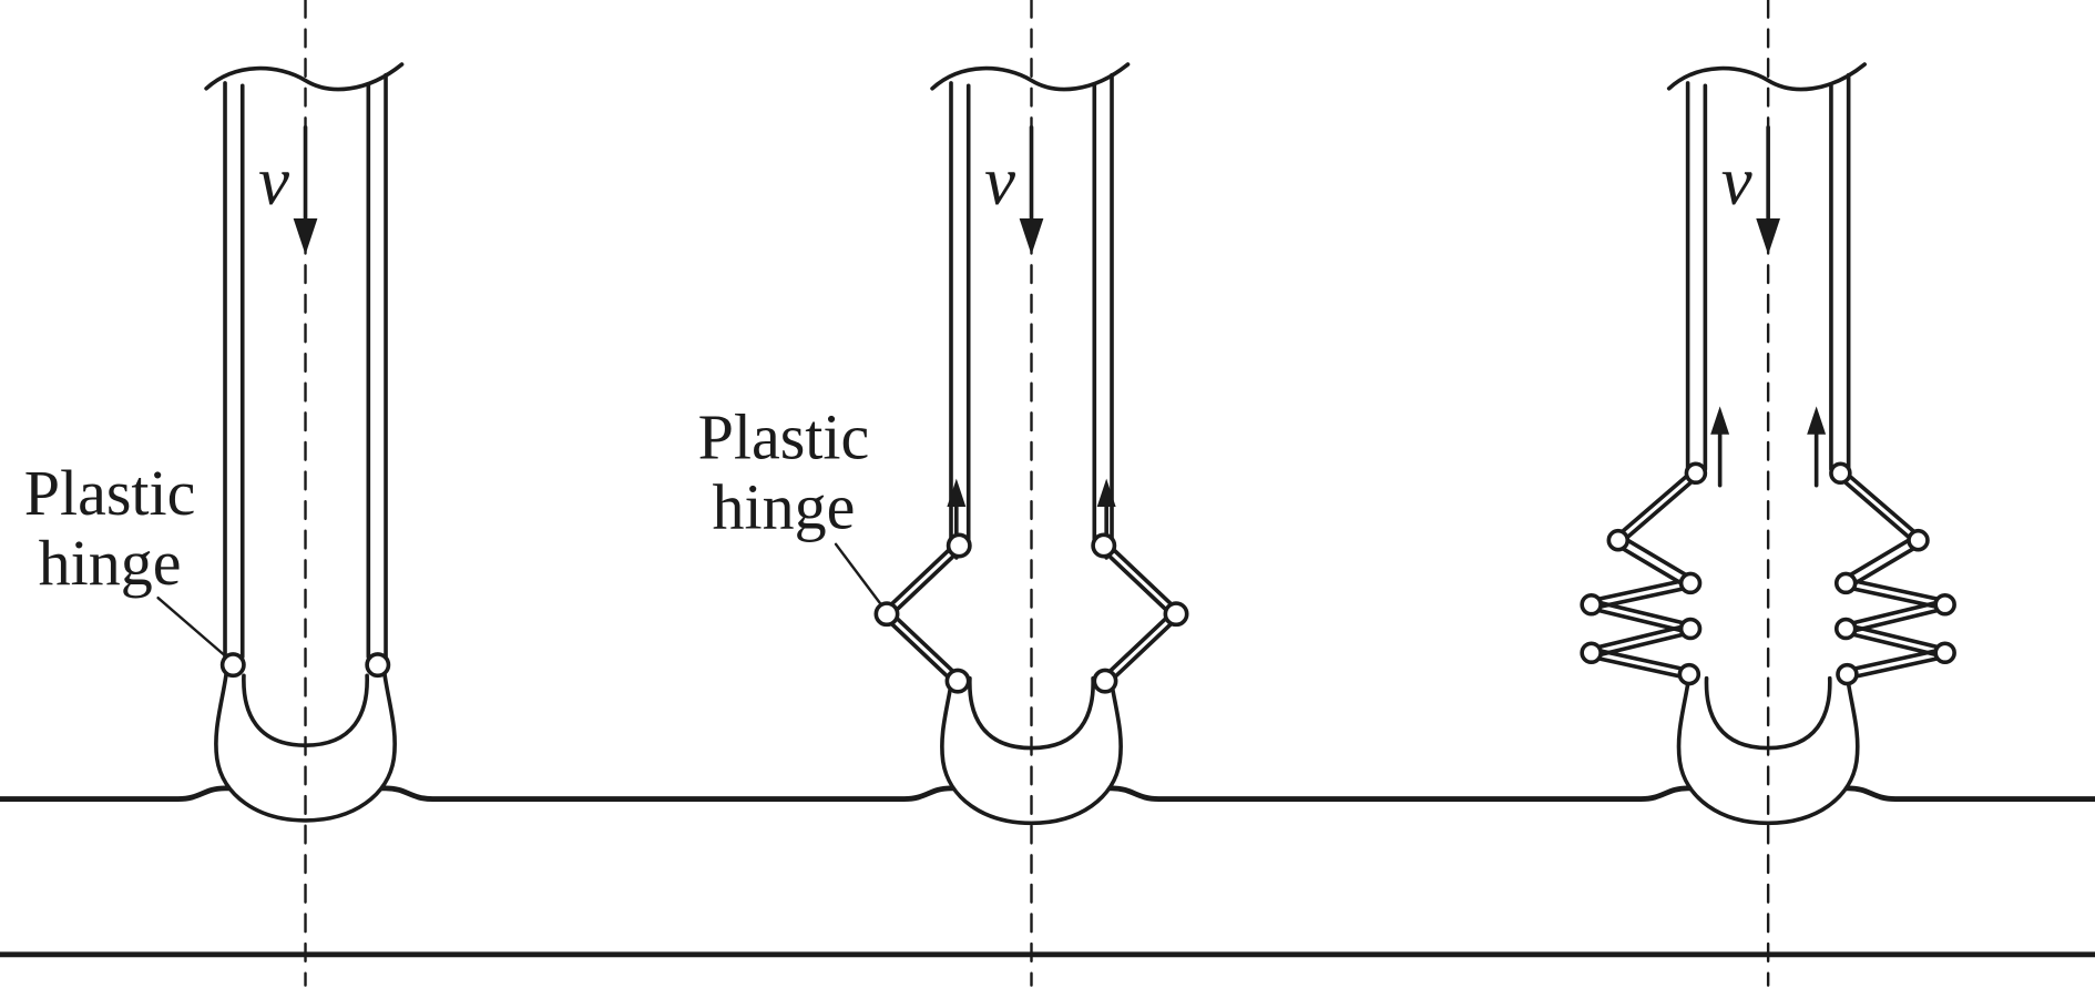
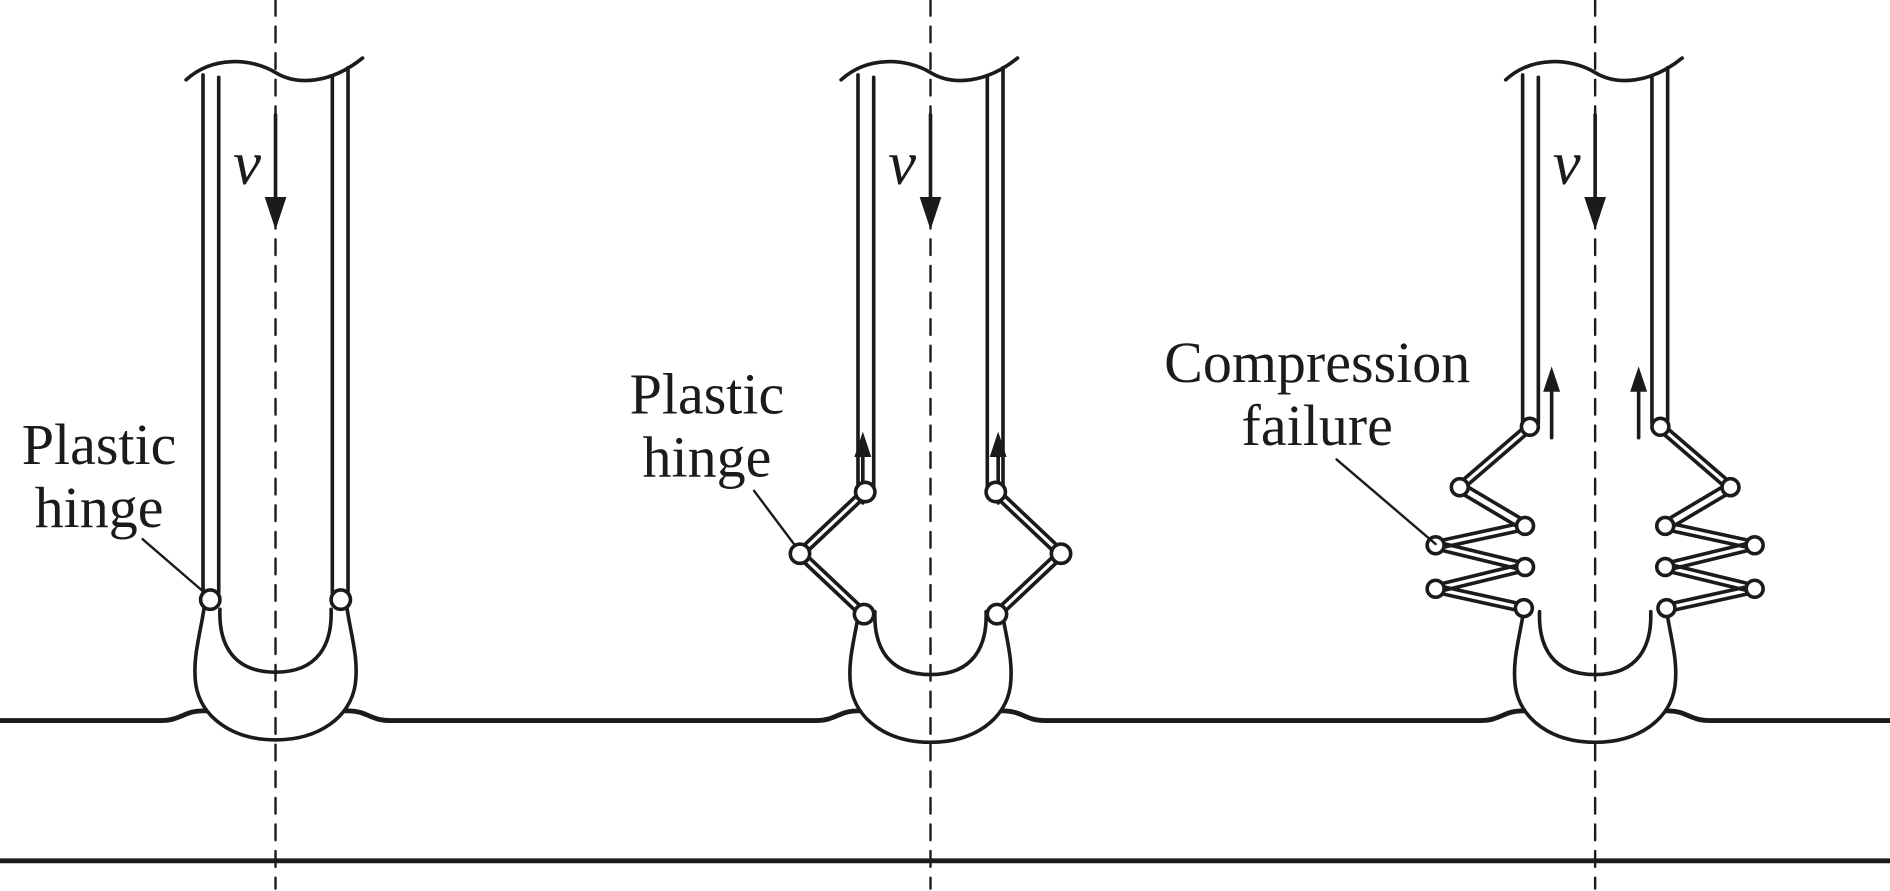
  Plastic
  hinge
  Plastic
  hinge
+ Compression
+ failure
  v
  v
  v
